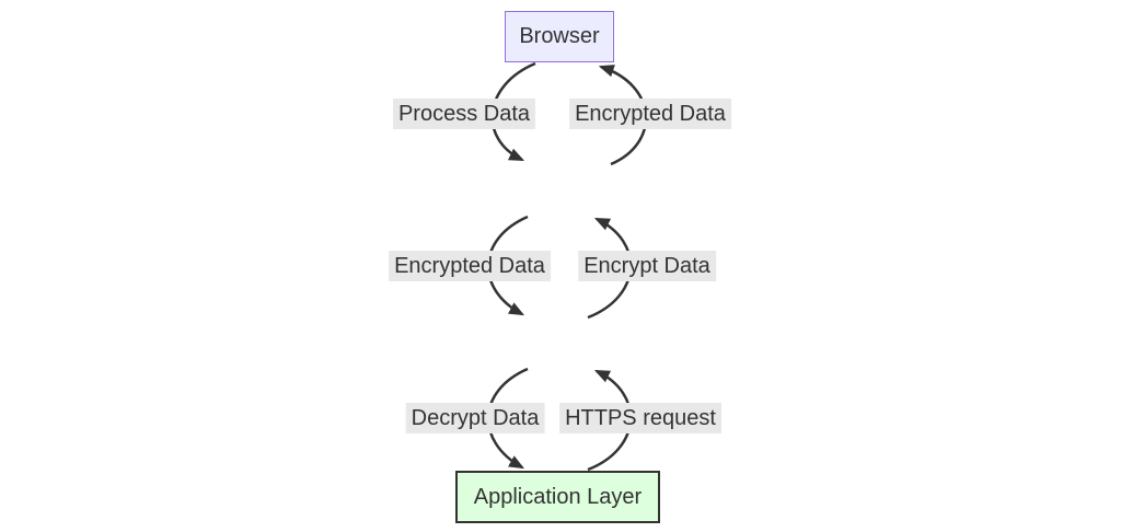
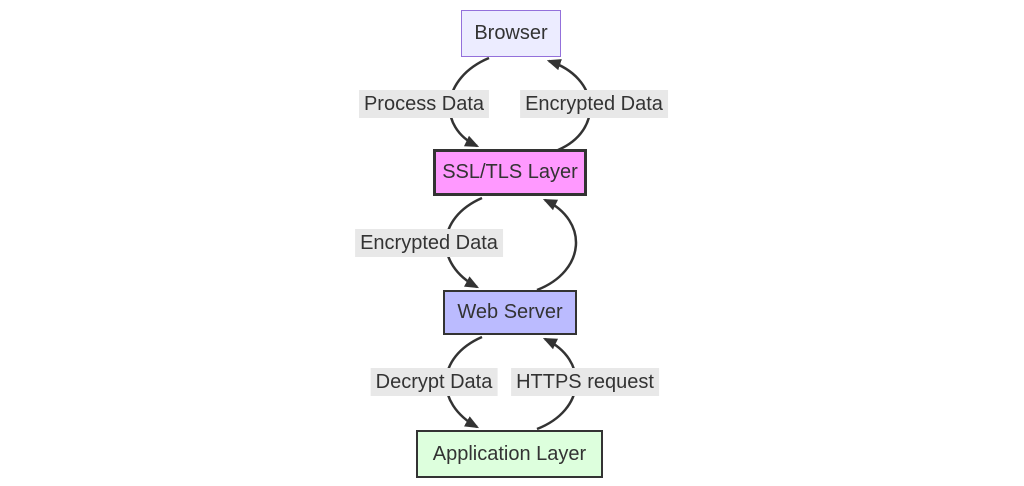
  Process Data
  Encrypted Data
  Encrypted Data
- Encrypt Data
  Decrypt Data
  HTTPS request
  Browser
+ SSL/TLS Layer
+ Web Server
  Application Layer
